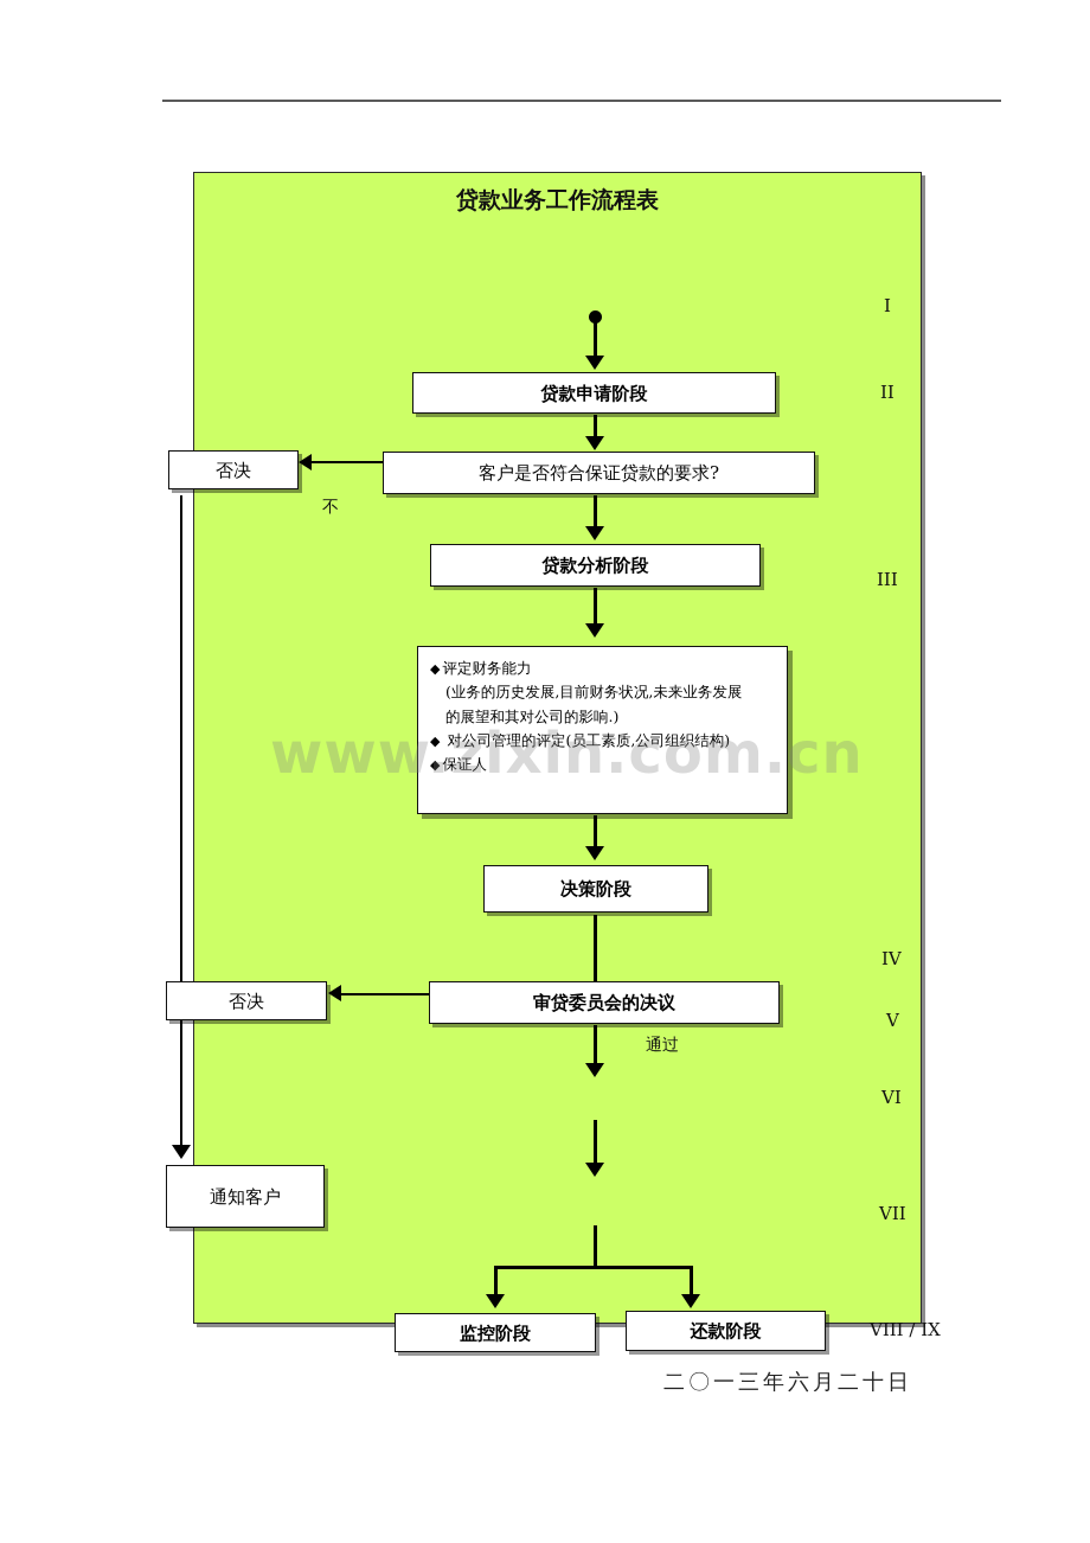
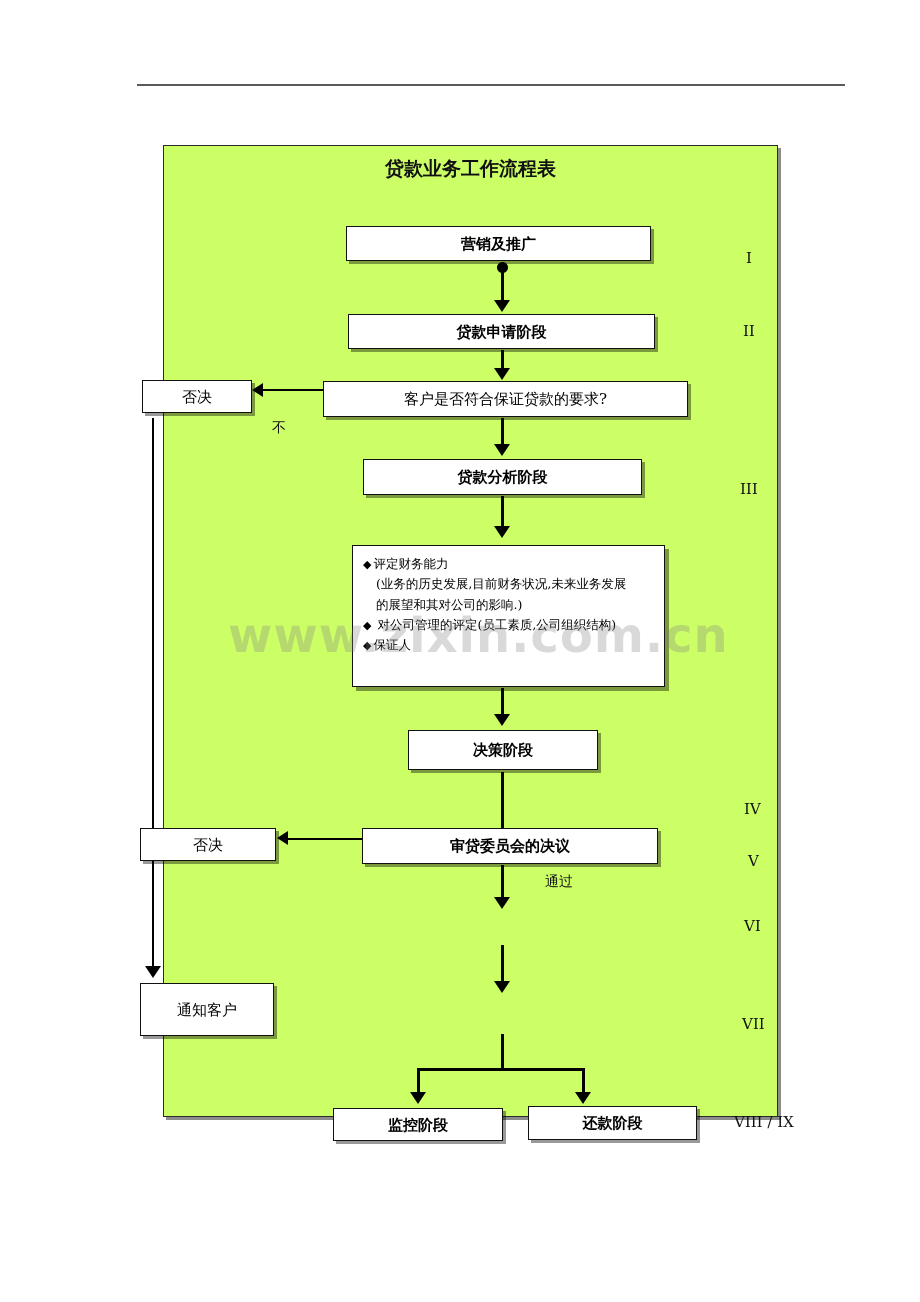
  www.zixin.com.cn
  贷款业务工作流程表
+ 营销及推广
  贷款申请阶段
  客户是否符合保证贷款的要求?
  否决
  不
  贷款分析阶段
  ◆ 评定财务能力
  (业务的历史发展,目前财务状况,未来业务发展
  的展望和其对公司的影响.)
  ◆ 对公司管理的评定(员工素质,公司组织结构)
  ◆ 保证人
  决策阶段
  审贷委员会的决议
  否决
  通过
  通知客户
  监控阶段
  还款阶段
  I
  II
  III
  IV
  V
  VI
  VII
  VIII / IX
- 二〇一三年六月二十日
